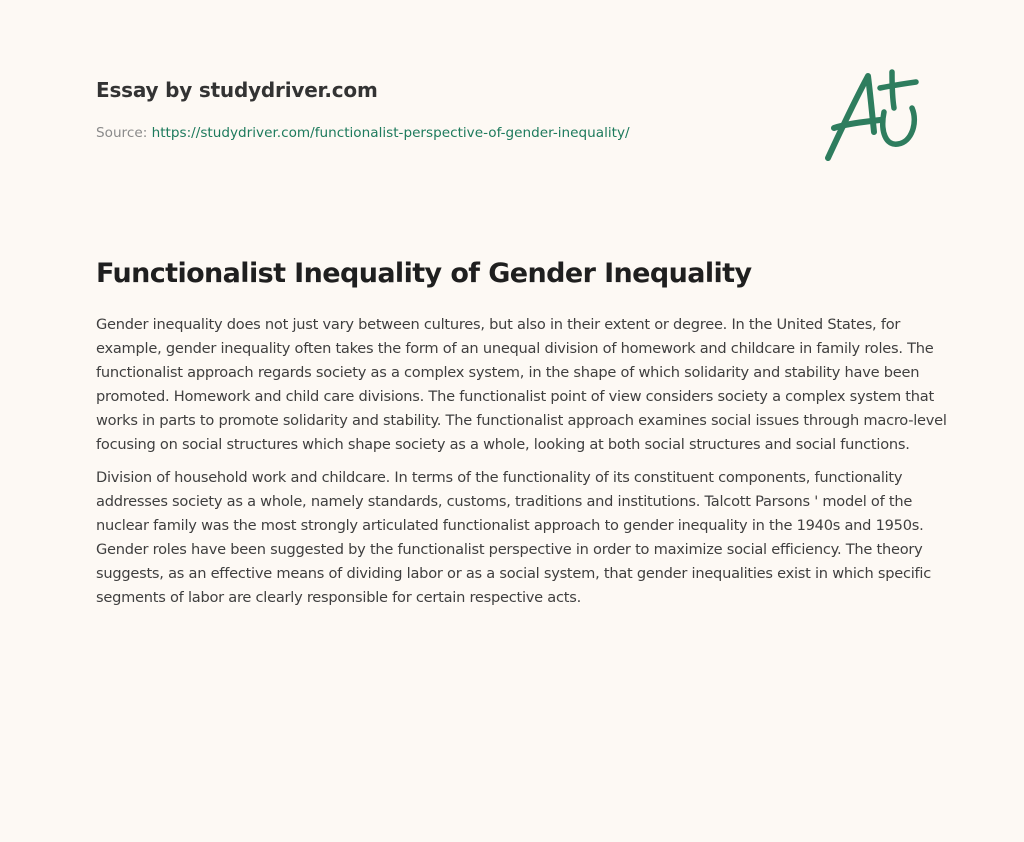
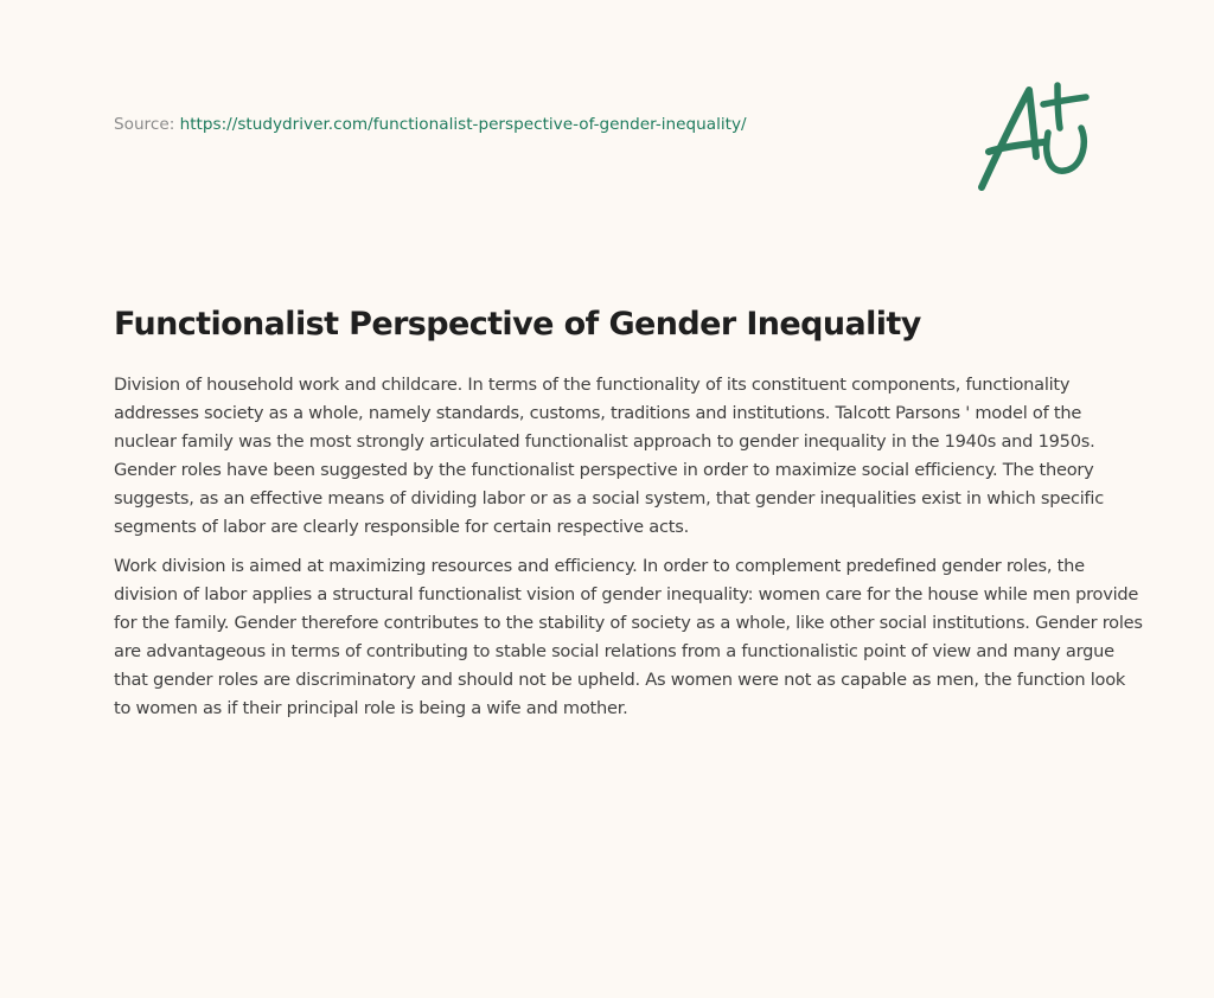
- Essay by studydriver.com
  Source: https://studydriver.com/functionalist-perspective-of-gender-inequality/
- Functionalist Inequality of Gender Inequality
+ Functionalist Perspective of Gender Inequality
- Gender inequality does not just vary between cultures, but also in their extent or degree. In the United States, for example, gender inequality often takes the form of an unequal division of homework and childcare in family roles. The functionalist approach regards society as a complex system, in the shape of which solidarity and stability have been promoted. Homework and child care divisions. The functionalist point of view considers society a complex system that works in parts to promote solidarity and stability. The functionalist approach examines social issues through macro-level focusing on social structures which shape society as a whole, looking at both social structures and social functions.
  Division of household work and childcare. In terms of the functionality of its constituent components, functionality addresses society as a whole, namely standards, customs, traditions and institutions. Talcott Parsons ' model of the nuclear family was the most strongly articulated functionalist approach to gender inequality in the 1940s and 1950s. Gender roles have been suggested by the functionalist perspective in order to maximize social efficiency. The theory suggests, as an effective means of dividing labor or as a social system, that gender inequalities exist in which specific segments of labor are clearly responsible for certain respective acts.
+ Work division is aimed at maximizing resources and efficiency. In order to complement predefined gender roles, the division of labor applies a structural functionalist vision of gender inequality: women care for the house while men provide for the family. Gender therefore contributes to the stability of society as a whole, like other social institutions. Gender roles are advantageous in terms of contributing to stable social relations from a functionalistic point of view and many argue that gender roles are discriminatory and should not be upheld. As women were not as capable as men, the function look to women as if their principal role is being a wife and mother.
